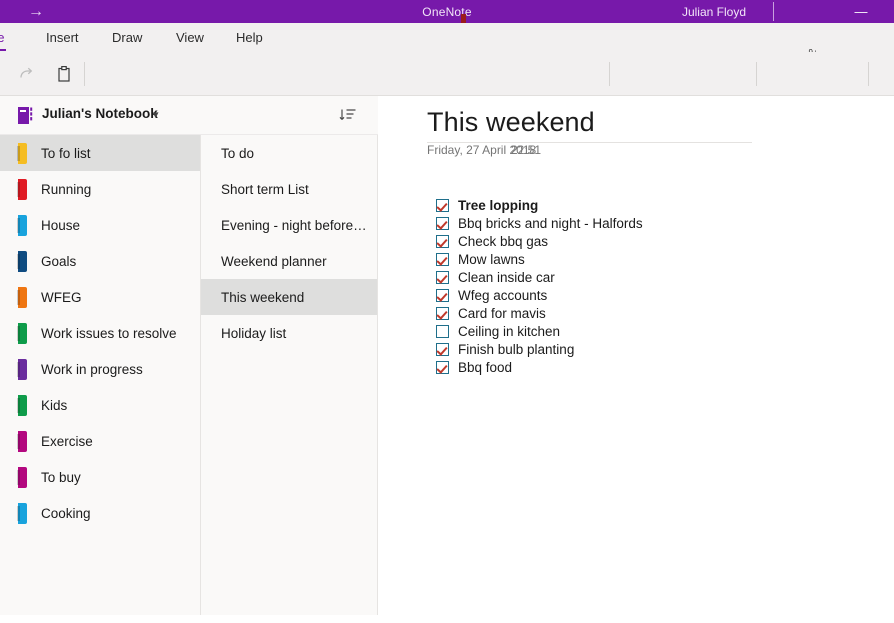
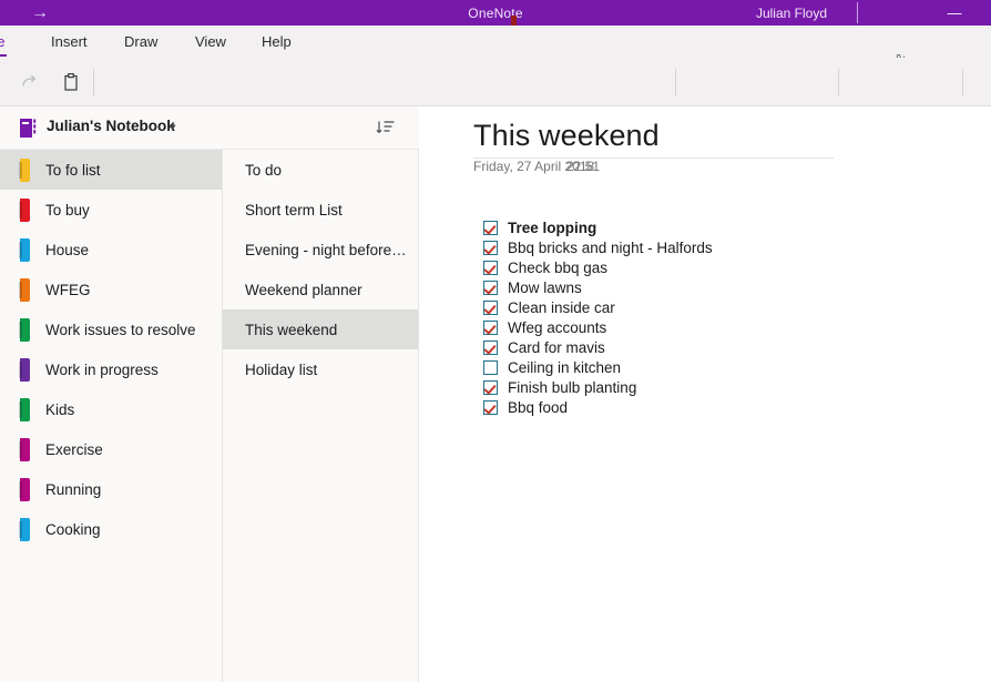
  →
  OneNote
  Julian Floyd
  —
  Insert
  Draw
  View
  Help
  Julian's Notebook
  ▾
  To fo list
- Running
+ To buy
  House
- Goals
  WFEG
  Work issues to resolve
  Work in progress
  Kids
  Exercise
- To buy
+ Running
  Cooking
  To do
  Short term List
  Evening - night before…
  Weekend planner
  This weekend
  Holiday list
  This weekend
  Friday, 27 April 2018
  22:51
  Tree lopping
  Bbq bricks and night - Halfords
  Check bbq gas
  Mow lawns
  Clean inside car
  Wfeg accounts
  Card for mavis
  Ceiling in kitchen
  Finish bulb planting
  Bbq food
